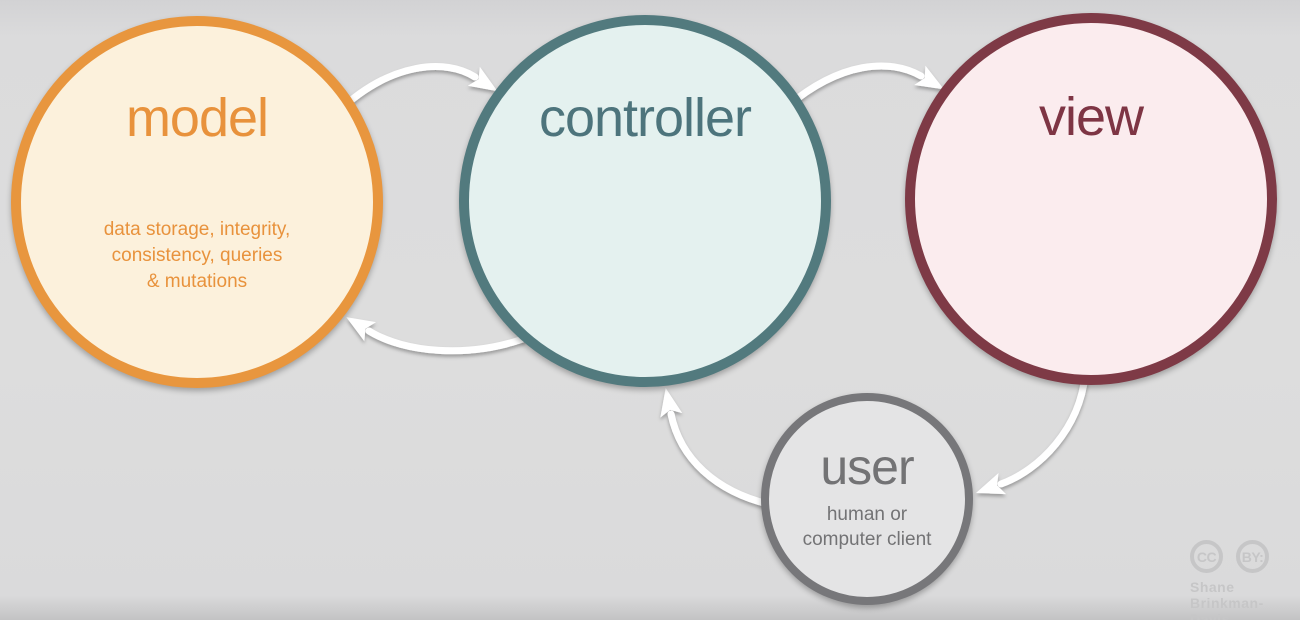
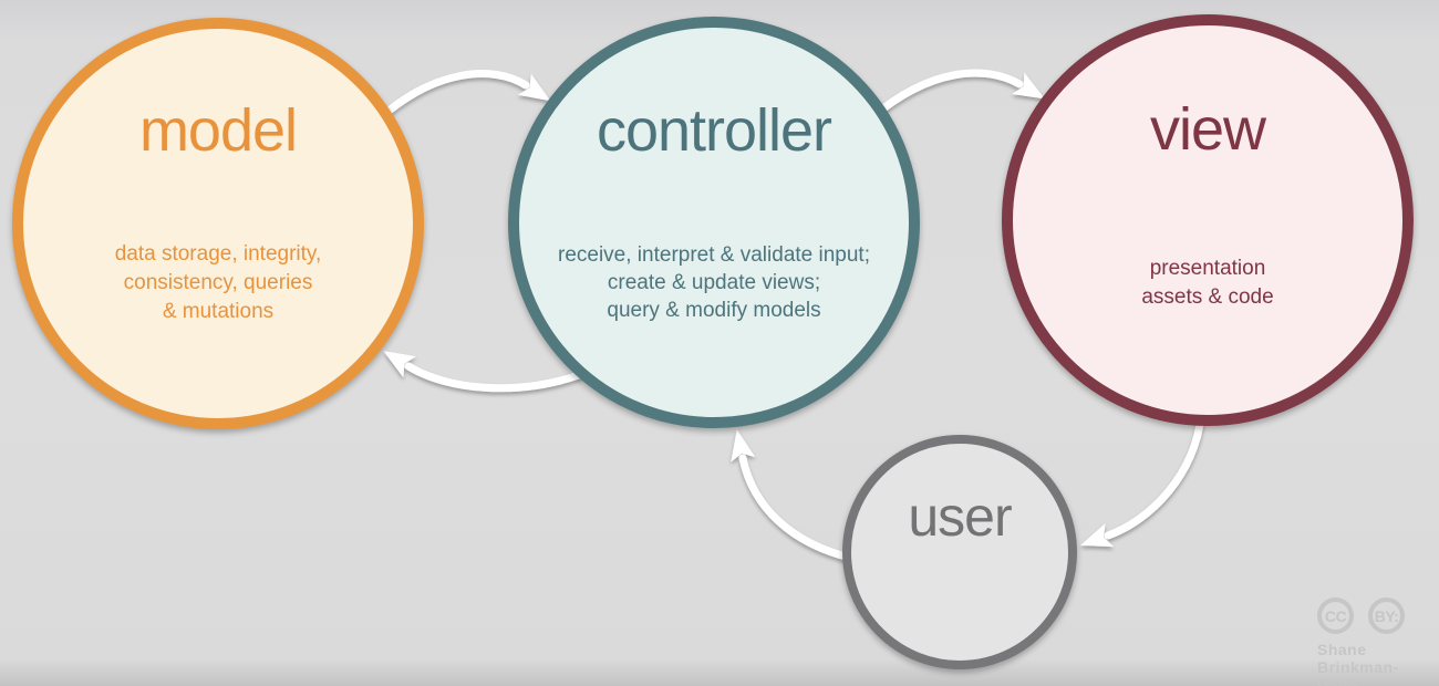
  model
  data storage, integrity,
  consistency, queries
  & mutations
  controller
+ receive, interpret & validate input;
+ create & update views;
+ query & modify models
  view
+ presentation
+ assets & code
  user
- human or
- computer client
